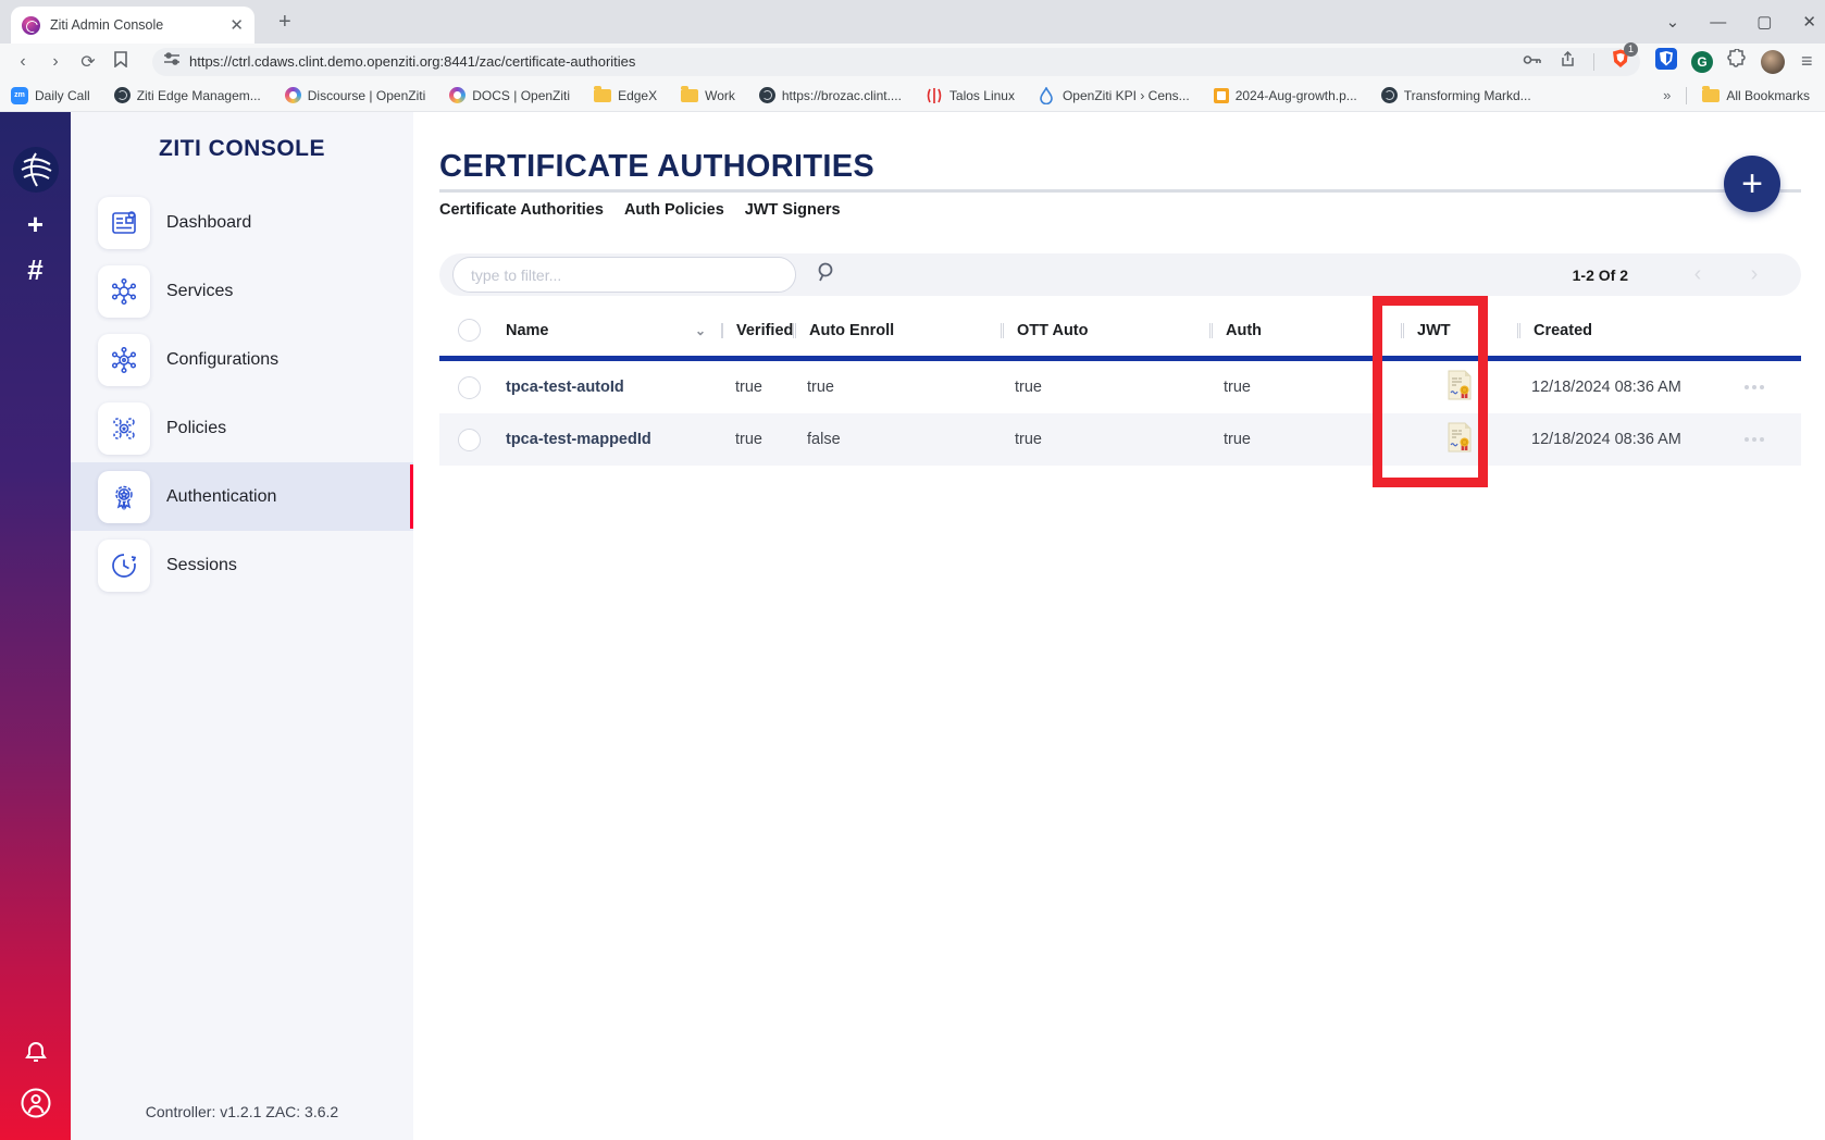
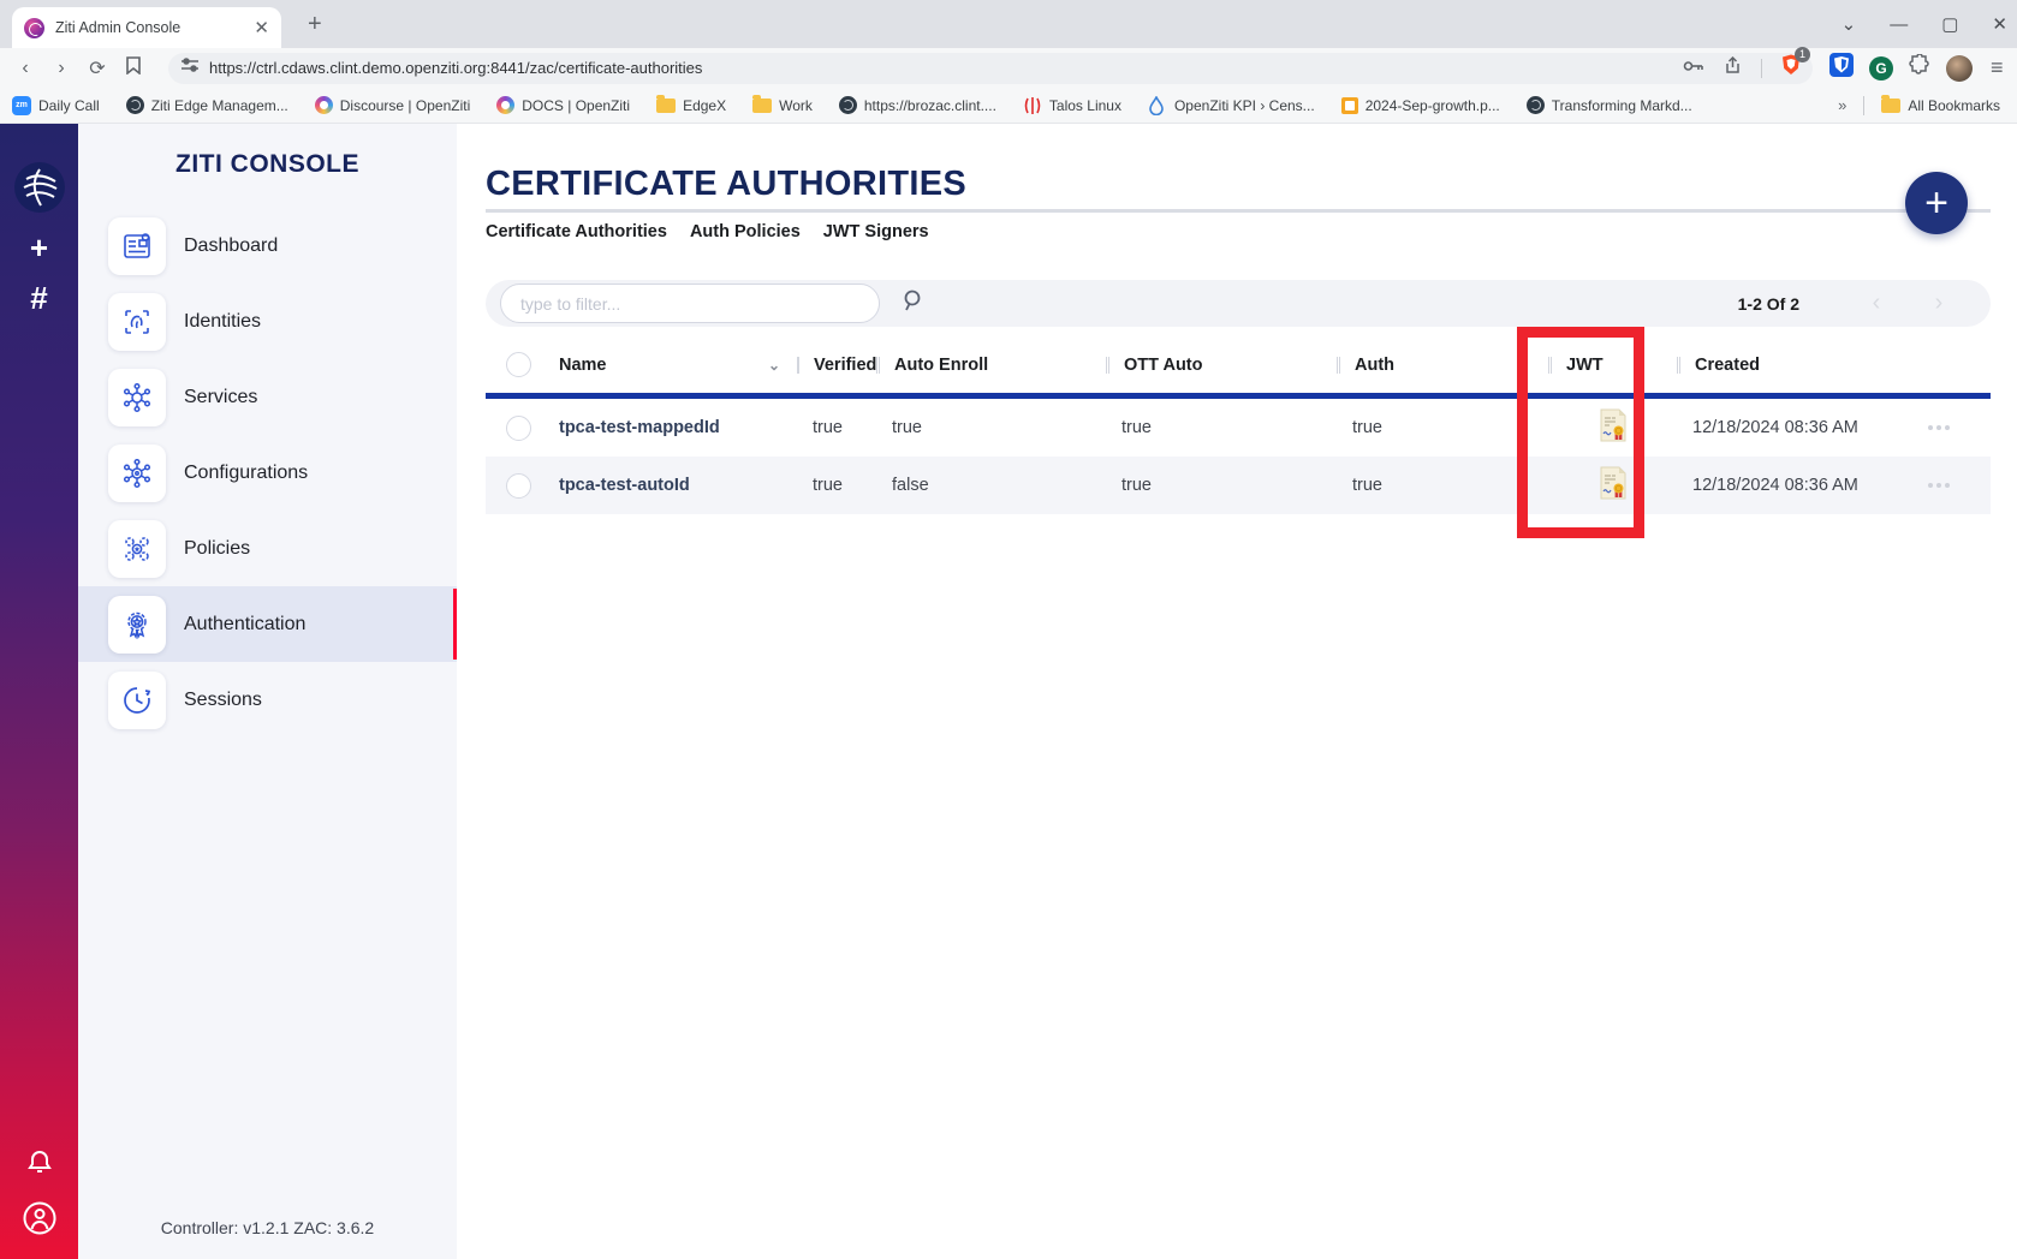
  Ziti Admin Console
  ✕
  +
  ⌄
  —
  ▢
  ✕
  ‹
  ›
  ⟳
  https://ctrl.cdaws.clint.demo.openziti.org:8441/zac/certificate-authorities
  1
  G
  ≡
  Daily Call
  Ziti Edge Managem...
  Discourse | OpenZiti
  DOCS | OpenZiti
  EdgeX
  Work
  https://brozac.clint....
  Talos Linux
  OpenZiti KPI › Cens...
- 2024-Aug-growth.p...
+ 2024-Sep-growth.p...
  Transforming Markd...
  »
  All Bookmarks
  +
  #
  ZITI CONSOLE
  Dashboard
+ Identities
  Services
  Configurations
  Policies
  Authentication
  Sessions
  Controller: v1.2.1 ZAC: 3.6.2
  CERTIFICATE AUTHORITIES
  Certificate Authorities
  Auth Policies
  JWT Signers
  +
  type to filter...
  1-2 Of 2
  ‹
  ›
  Name
  ⌄
  Verified
  Auto Enroll
  OTT Auto
  Auth
  JWT
  Created
- tpca-test-autoId
+ tpca-test-mappedId
  true
  true
  true
  true
  12/18/2024 08:36 AM
- tpca-test-mappedId
+ tpca-test-autoId
  true
  false
  true
  true
  12/18/2024 08:36 AM
